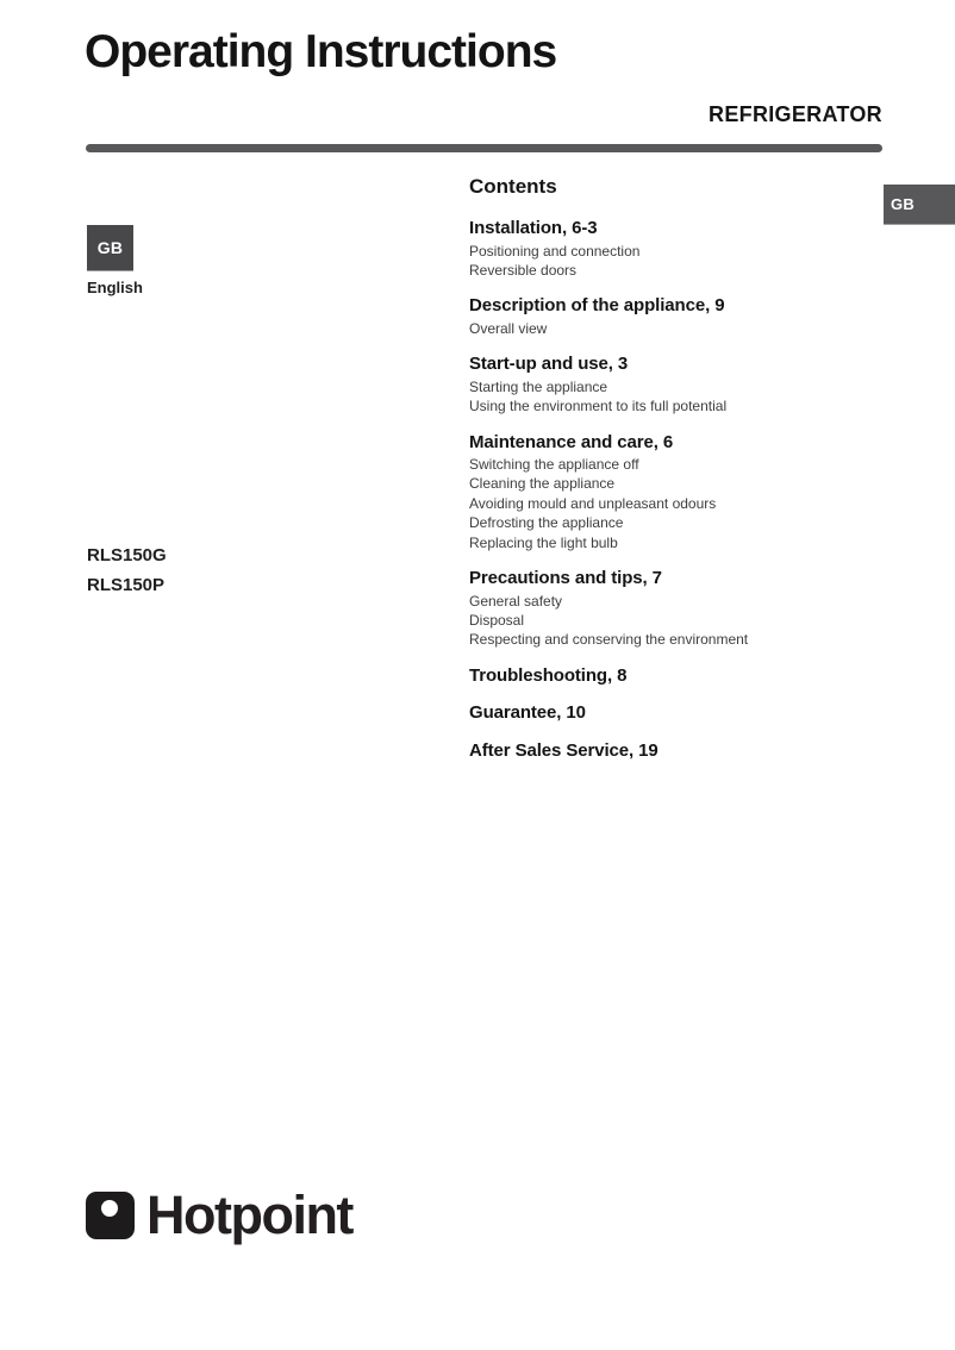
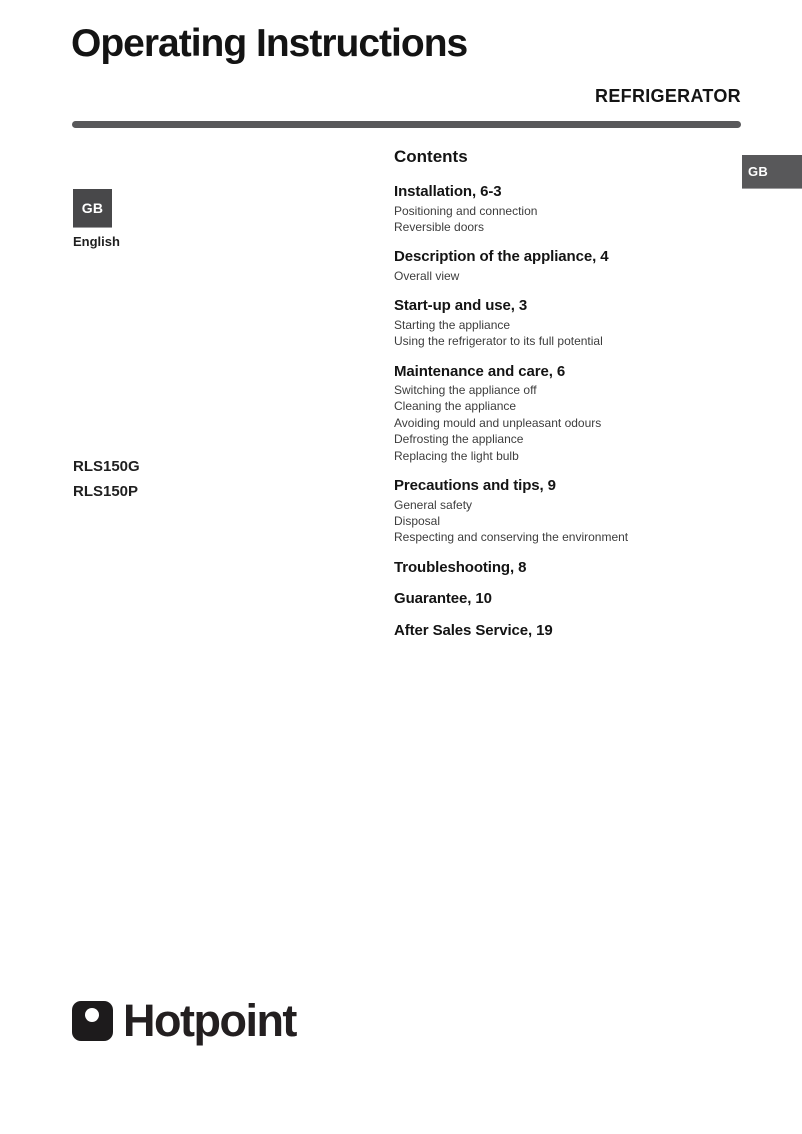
  Operating Instructions
  REFRIGERATOR
  GB
  GB
  English
  RLS150G
  RLS150P
  Contents
  Installation, 6-3
  Positioning and connection
  Reversible doors
- Description of the appliance, 9
+ Description of the appliance, 4
  Overall view
  Start-up and use, 3
  Starting the appliance
- Using the environment to its full potential
+ Using the refrigerator to its full potential
  Maintenance and care, 6
  Switching the appliance off
  Cleaning the appliance
  Avoiding mould and unpleasant odours
  Defrosting the appliance
  Replacing the light bulb
- Precautions and tips, 7
+ Precautions and tips, 9
  General safety
  Disposal
  Respecting and conserving the environment
  Troubleshooting, 8
  Guarantee, 10
  After Sales Service, 19
  Hotpoint
